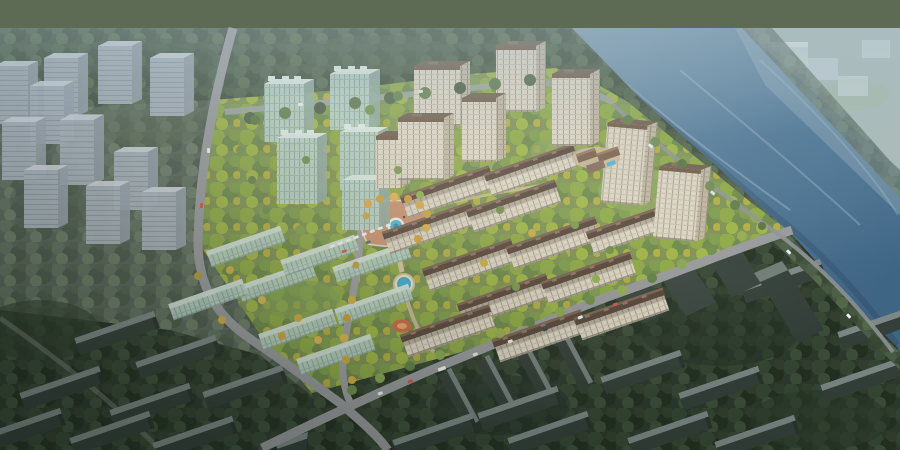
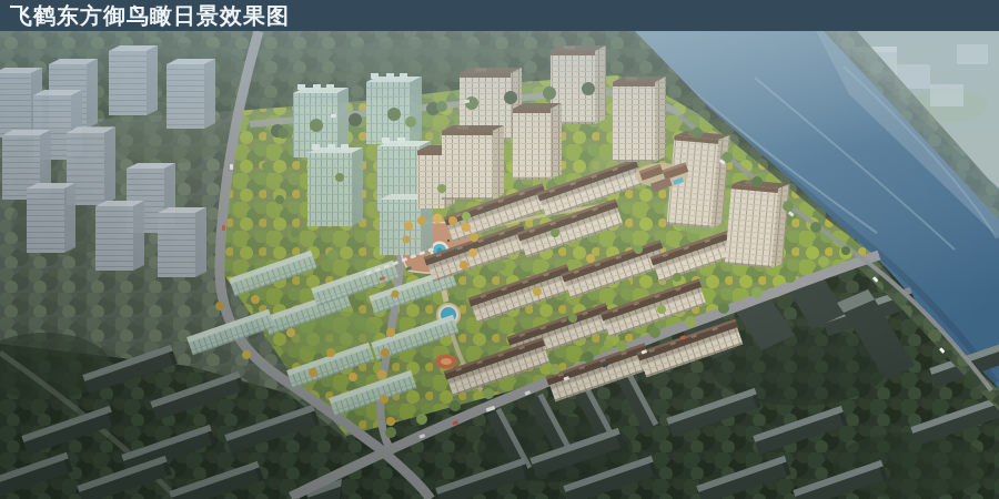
+ 飞鹤东方御鸟瞰日景效果图
